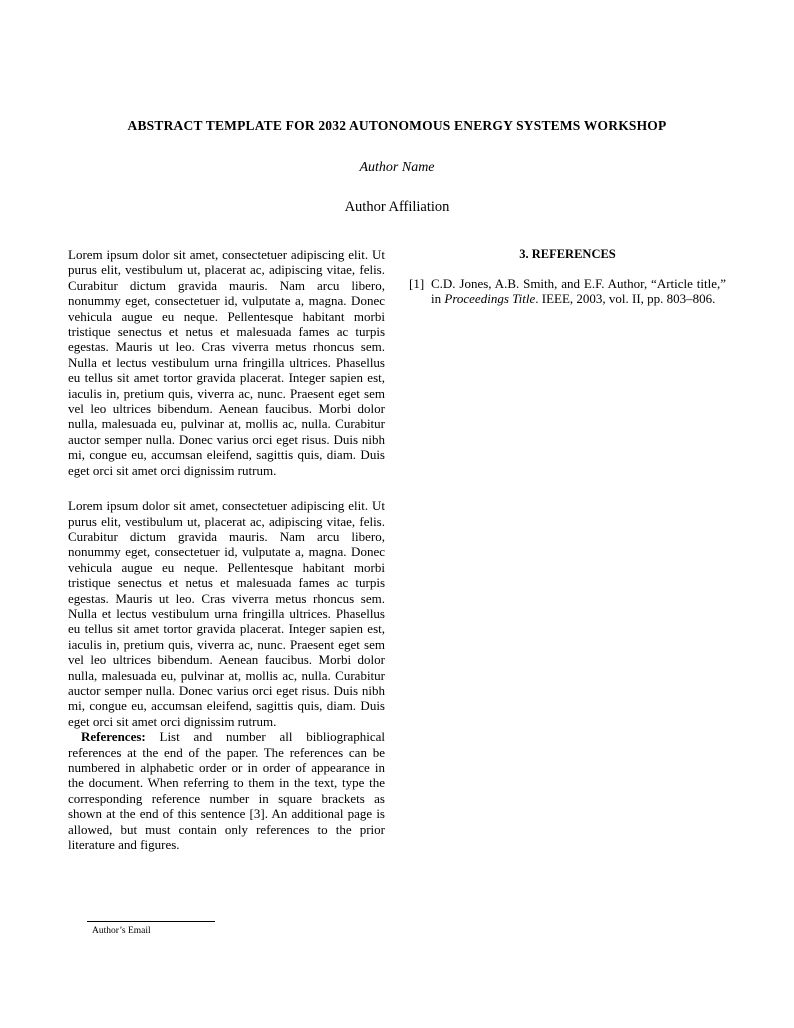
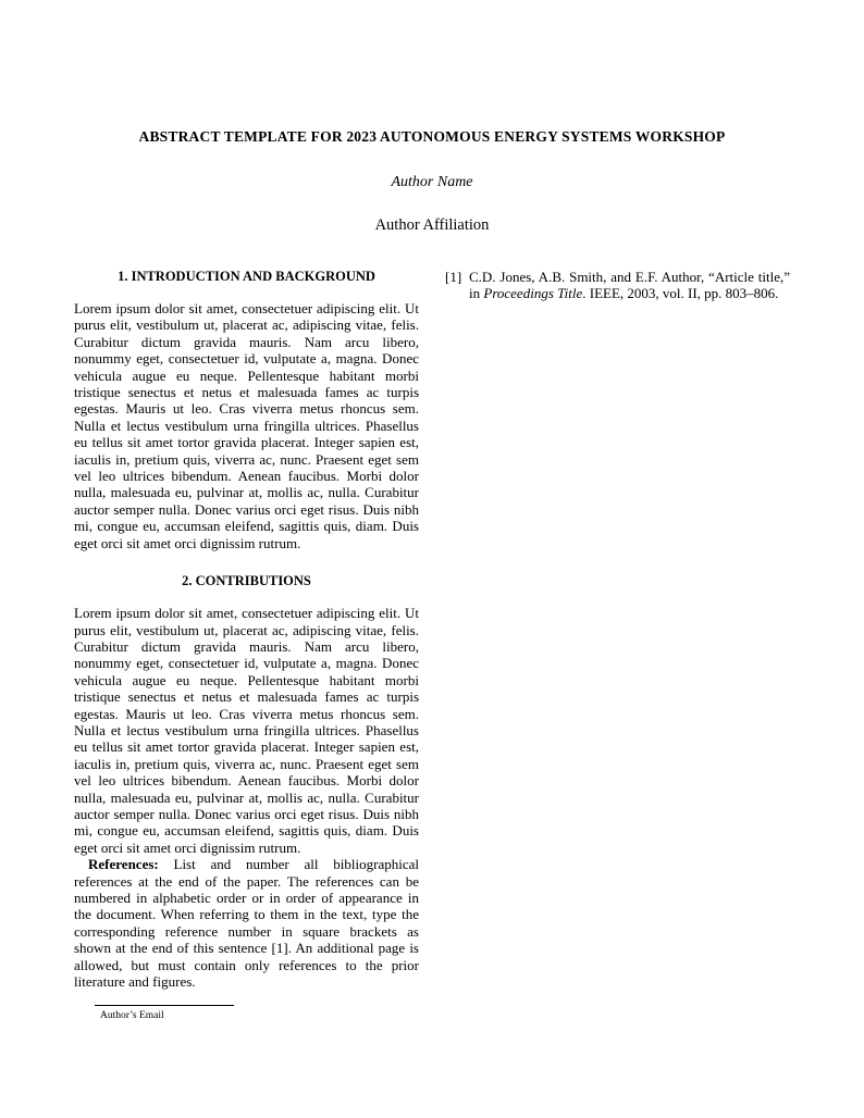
- ABSTRACT TEMPLATE FOR 2032 AUTONOMOUS ENERGY SYSTEMS WORKSHOP
+ ABSTRACT TEMPLATE FOR 2023 AUTONOMOUS ENERGY SYSTEMS WORKSHOP
  Author Name
  Author Affiliation
+ 1. INTRODUCTION AND BACKGROUND
  Lorem ipsum dolor sit amet, consectetuer adipiscing elit. Ut purus elit, vestibulum ut, placerat ac, adipiscing vitae, felis. Curabitur dictum gravida mauris. Nam arcu libero, nonummy eget, consectetuer id, vulputate a, magna. Donec vehicula augue eu neque. Pellentesque habitant morbi tristique senectus et netus et malesuada fames ac turpis egestas. Mauris ut leo. Cras viverra metus rhoncus sem. Nulla et lectus vestibulum urna fringilla ultrices. Phasellus eu tellus sit amet tortor gravida placerat. Integer sapien est, iaculis in, pretium quis, viverra ac, nunc. Praesent eget sem vel leo ultrices bibendum. Aenean faucibus. Morbi dolor nulla, malesuada eu, pulvinar at, mollis ac, nulla. Curabitur auctor semper nulla. Donec varius orci eget risus. Duis nibh mi, congue eu, accumsan eleifend, sagittis quis, diam. Duis eget orci sit amet orci dignissim rutrum.
+ 2. CONTRIBUTIONS
  Lorem ipsum dolor sit amet, consectetuer adipiscing elit. Ut purus elit, vestibulum ut, placerat ac, adipiscing vitae, felis. Curabitur dictum gravida mauris. Nam arcu libero, nonummy eget, consectetuer id, vulputate a, magna. Donec vehicula augue eu neque. Pellentesque habitant morbi tristique senectus et netus et malesuada fames ac turpis egestas. Mauris ut leo. Cras viverra metus rhoncus sem. Nulla et lectus vestibulum urna fringilla ultrices. Phasellus eu tellus sit amet tortor gravida placerat. Integer sapien est, iaculis in, pretium quis, viverra ac, nunc. Praesent eget sem vel leo ultrices bibendum. Aenean faucibus. Morbi dolor nulla, malesuada eu, pulvinar at, mollis ac, nulla. Curabitur auctor semper nulla. Donec varius orci eget risus. Duis nibh mi, congue eu, accumsan eleifend, sagittis quis, diam. Duis eget orci sit amet orci dignissim rutrum.
- References: List and number all bibliographical references at the end of the paper. The references can be numbered in alphabetic order or in order of appearance in the document. When referring to them in the text, type the corresponding reference number in square brackets as shown at the end of this sentence [3]. An additional page is allowed, but must contain only references to the prior literature and figures.
+ References: List and number all bibliographical references at the end of the paper. The references can be numbered in alphabetic order or in order of appearance in the document. When referring to them in the text, type the corresponding reference number in square brackets as shown at the end of this sentence [1]. An additional page is allowed, but must contain only references to the prior literature and figures.
  Author’s Email
- 3. REFERENCES
  [1] C.D. Jones, A.B. Smith, and E.F. Author, “Article title,” in Proceedings Title. IEEE, 2003, vol. II, pp. 803–806.
